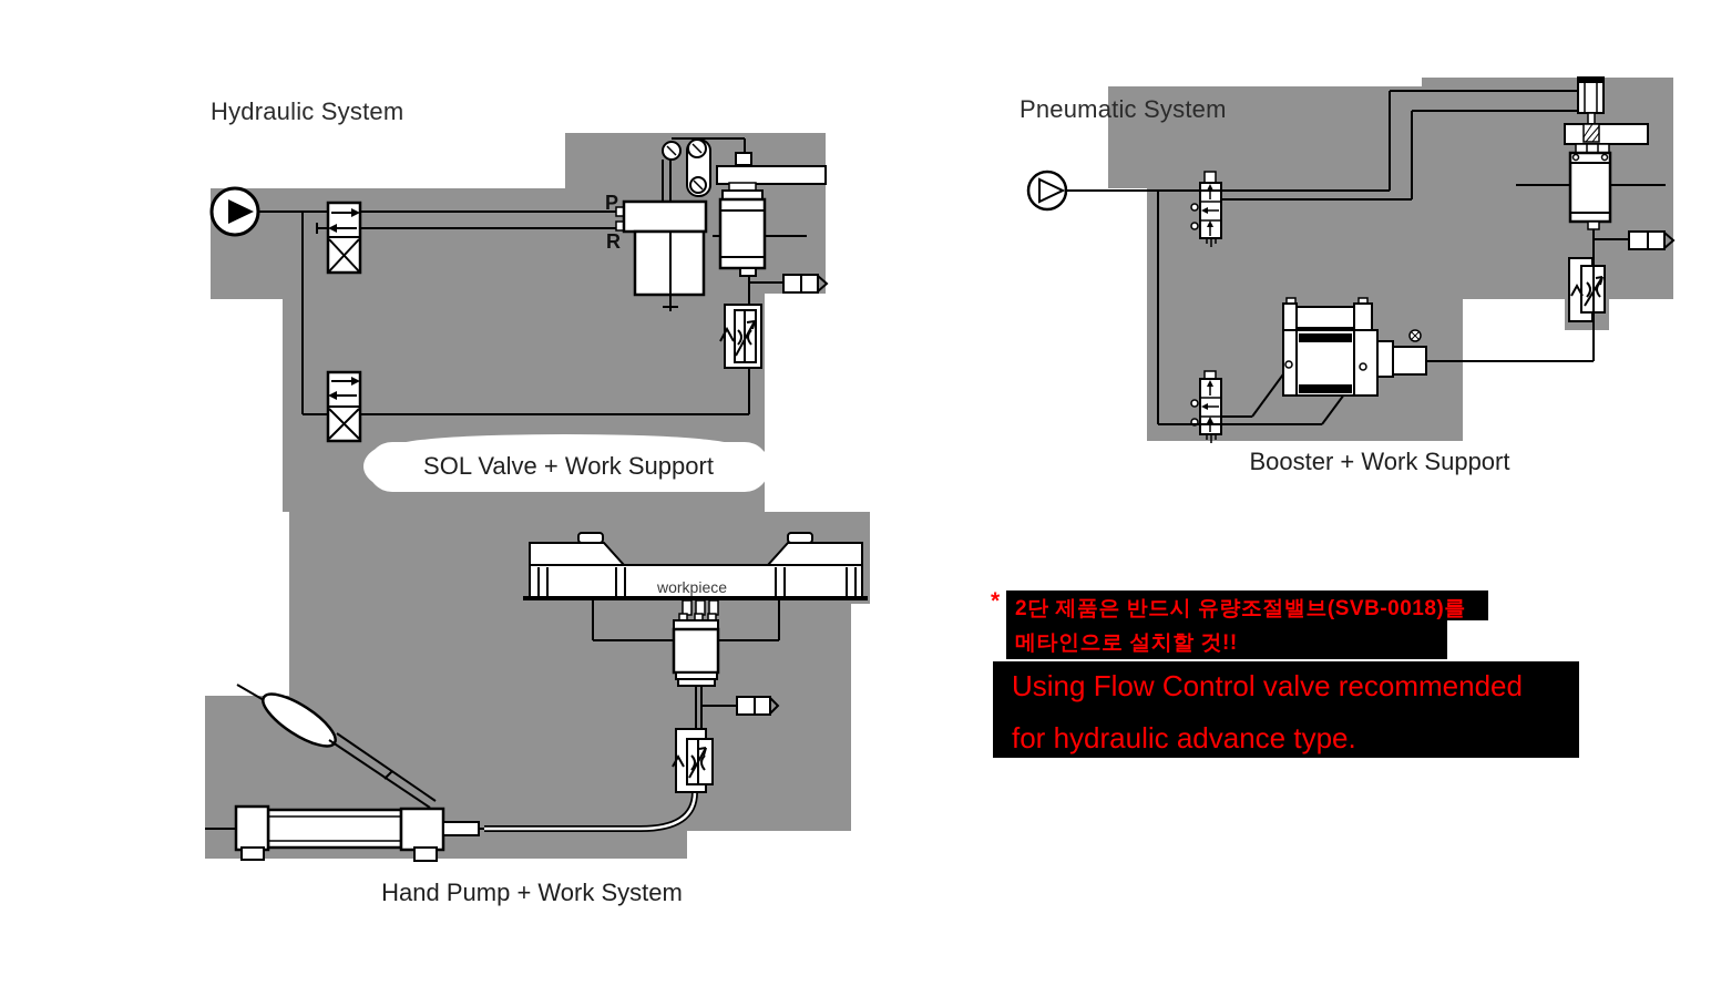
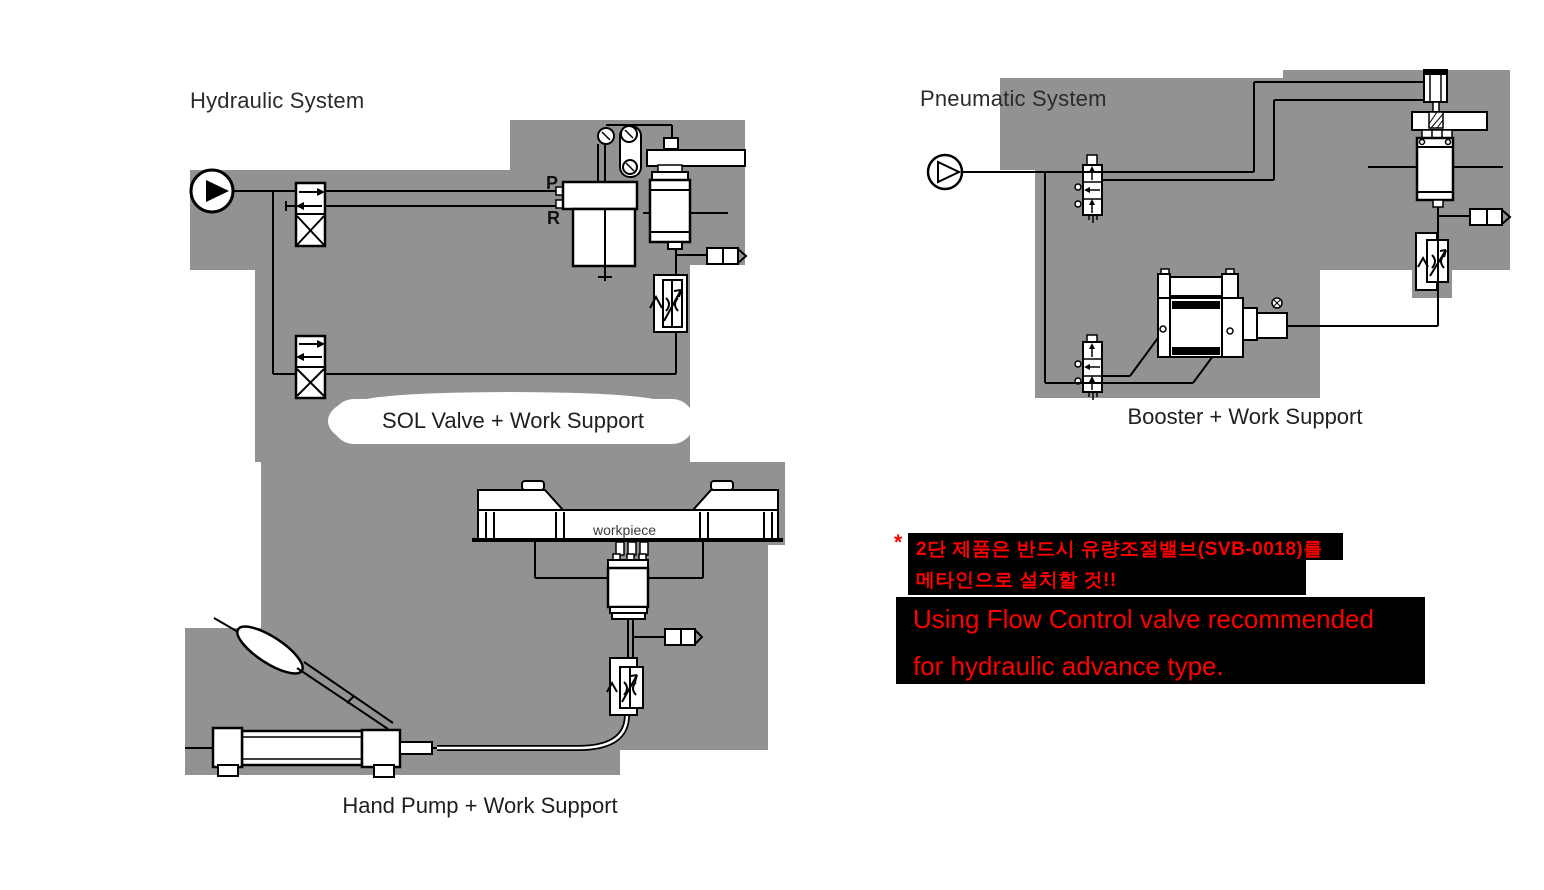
  Hydraulic System
  Pneumatic System
  P
  R
  SOL Valve + Work Support
  Booster + Work Support
- Hand Pump + Work System
+ Hand Pump + Work Support
  workpiece
  *
  2단 제품은 반드시 유량조절밸브(SVB-0018)를
  메타인으로 설치할 것!!
  Using Flow Control valve recommended
  for hydraulic advance type.
